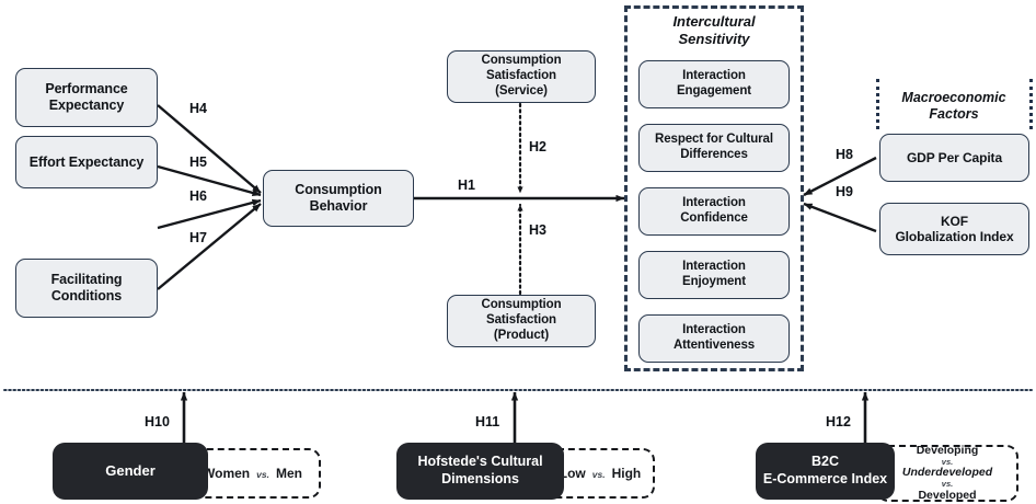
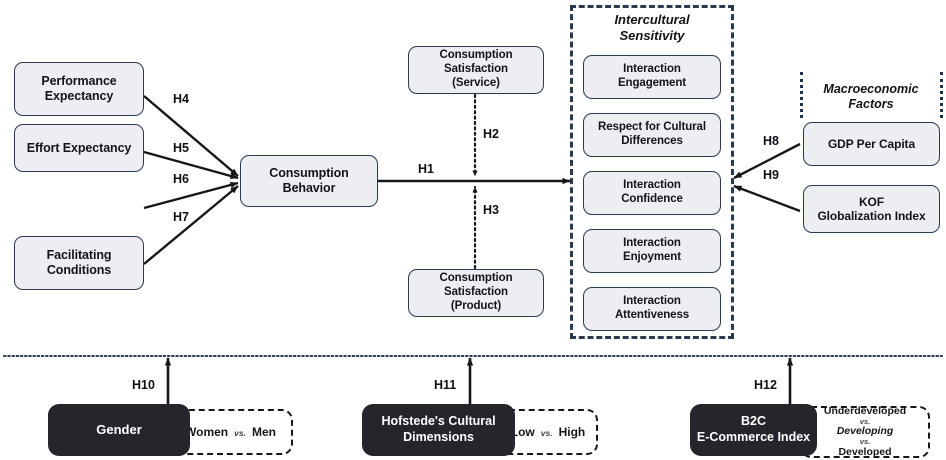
  Performance
  Expectancy
  Effort Expectancy
  Facilitating
  Conditions
  Consumption
  Behavior
  Consumption
  Satisfaction (Service)
  Consumption
  Satisfaction (Product)
  Intercultural
  Sensitivity
  Interaction
  Engagement
  Respect for Cultural
  Differences
  Interaction
  Confidence
  Interaction
  Enjoyment
  Interaction
  Attentiveness
  Macroeconomic
  Factors
  GDP Per Capita
  KOF
  Globalization Index
  H4
  H5
  H6
  H7
  H1
  H2
  H3
  H8
  H9
  H10
  H11
  H12
  Women
  vs.
  Men
  Gender
  vs.
  High
  Hofstede's Cultural
  Dimensions
- Developing
+ Underdeveloped
  vs.
- Underdeveloped
+ Developing
  vs.
  Developed
  B2C
  E-Commerce Index
